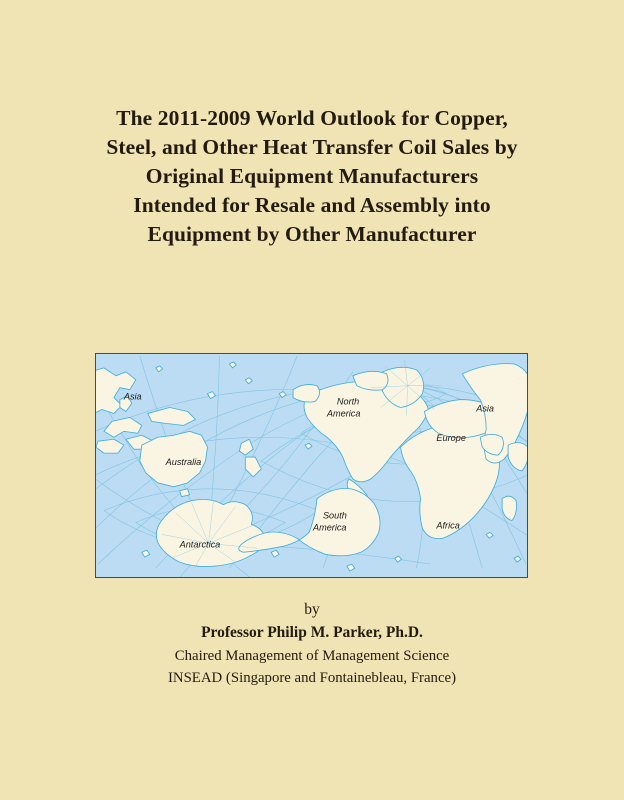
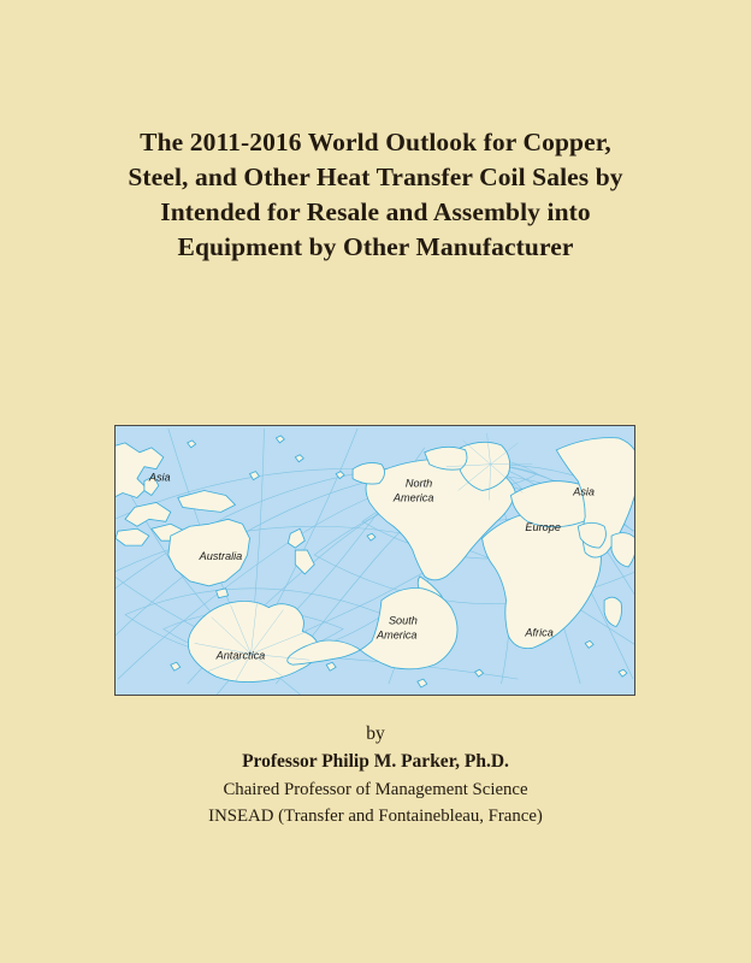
- The 2011-2009 World Outlook for Copper,
+ The 2011-2016 World Outlook for Copper,
  Steel, and Other Heat Transfer Coil Sales by
- Original Equipment Manufacturers
  Intended for Resale and Assembly into
  Equipment by Other Manufacturer
  Asia
  Australia
  Antarctica
  North
  America
  South
  America
  Europe
  Asia
  Africa
  by
  Professor Philip M. Parker, Ph.D.
- Chaired Management of Management Science
+ Chaired Professor of Management Science
- INSEAD (Singapore and Fontainebleau, France)
+ INSEAD (Transfer and Fontainebleau, France)
